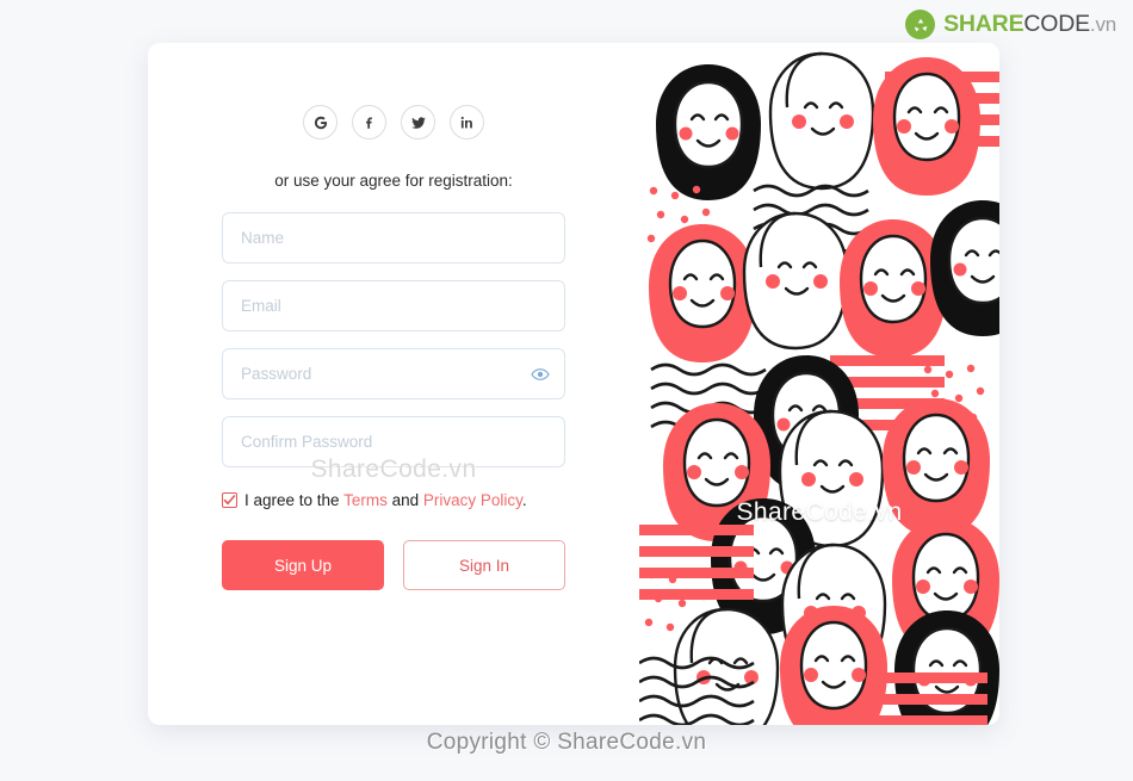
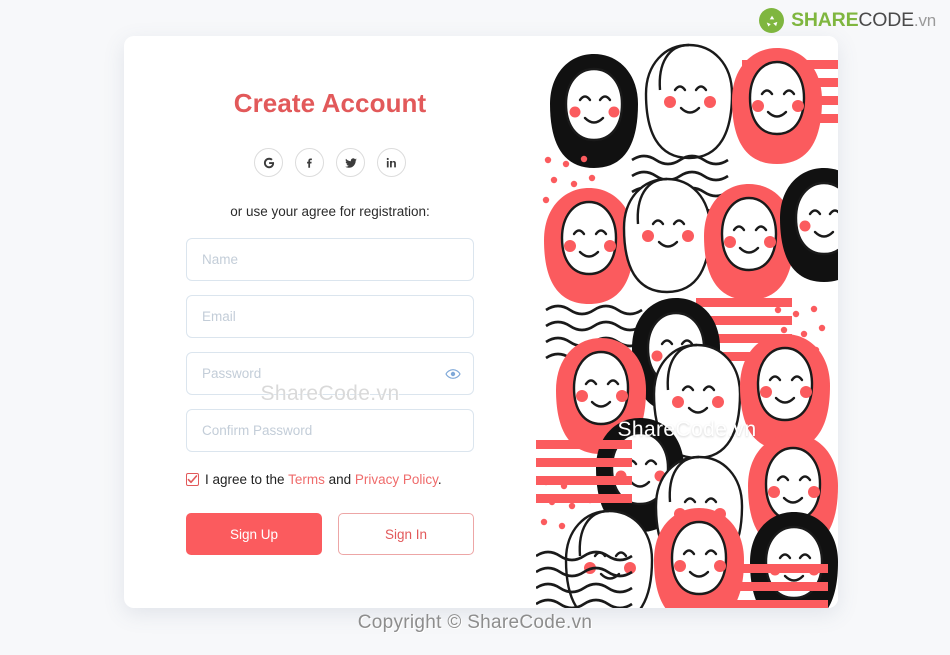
  SHARECODE.vn
+ Create Account
  or use your agree for registration:
  Name
  Email
  Password
  Confirm Password
  I agree to the Terms and Privacy Policy.
  Sign Up
  Sign In
  ShareCode.vn
  ShareCode.vn
  Copyright © ShareCode.vn
